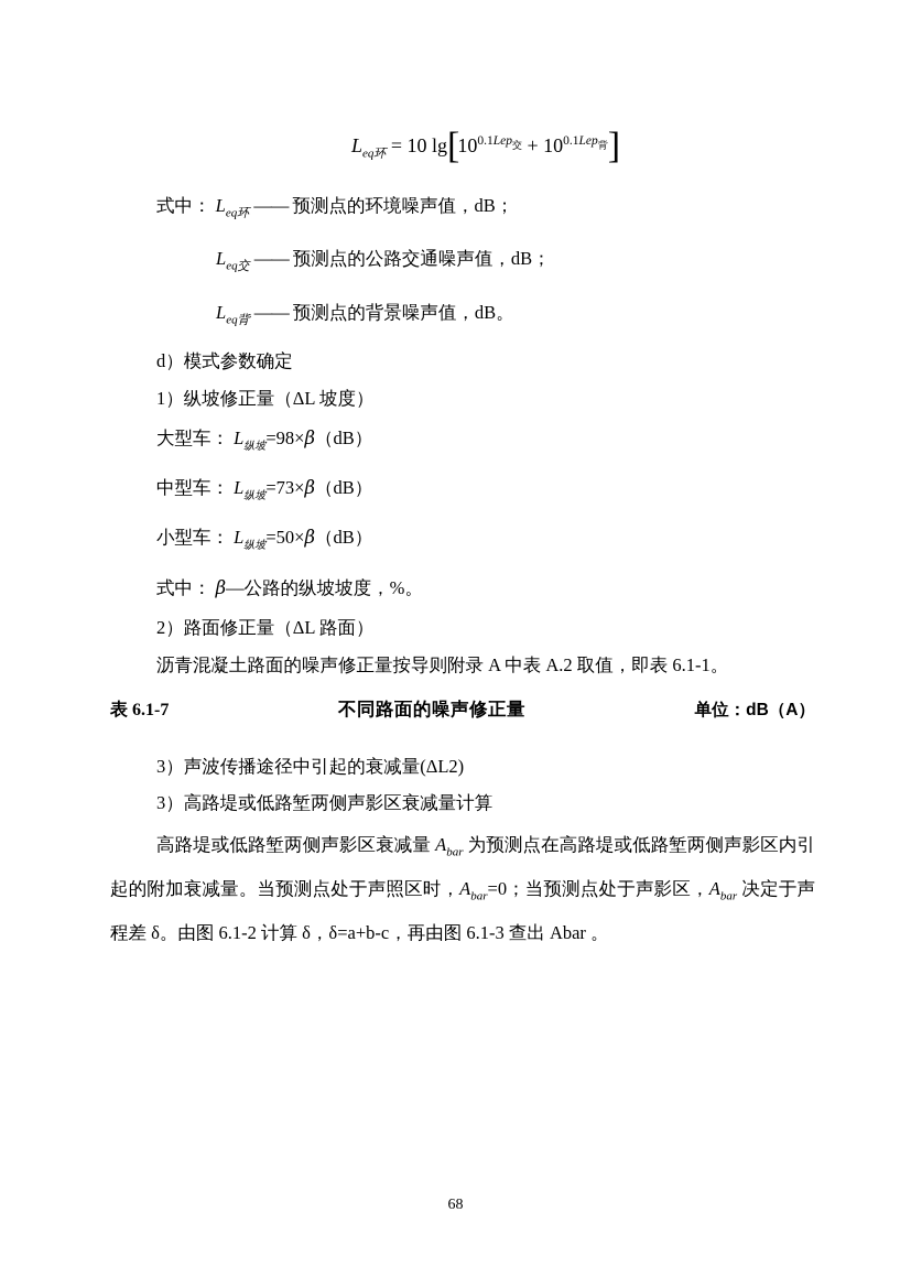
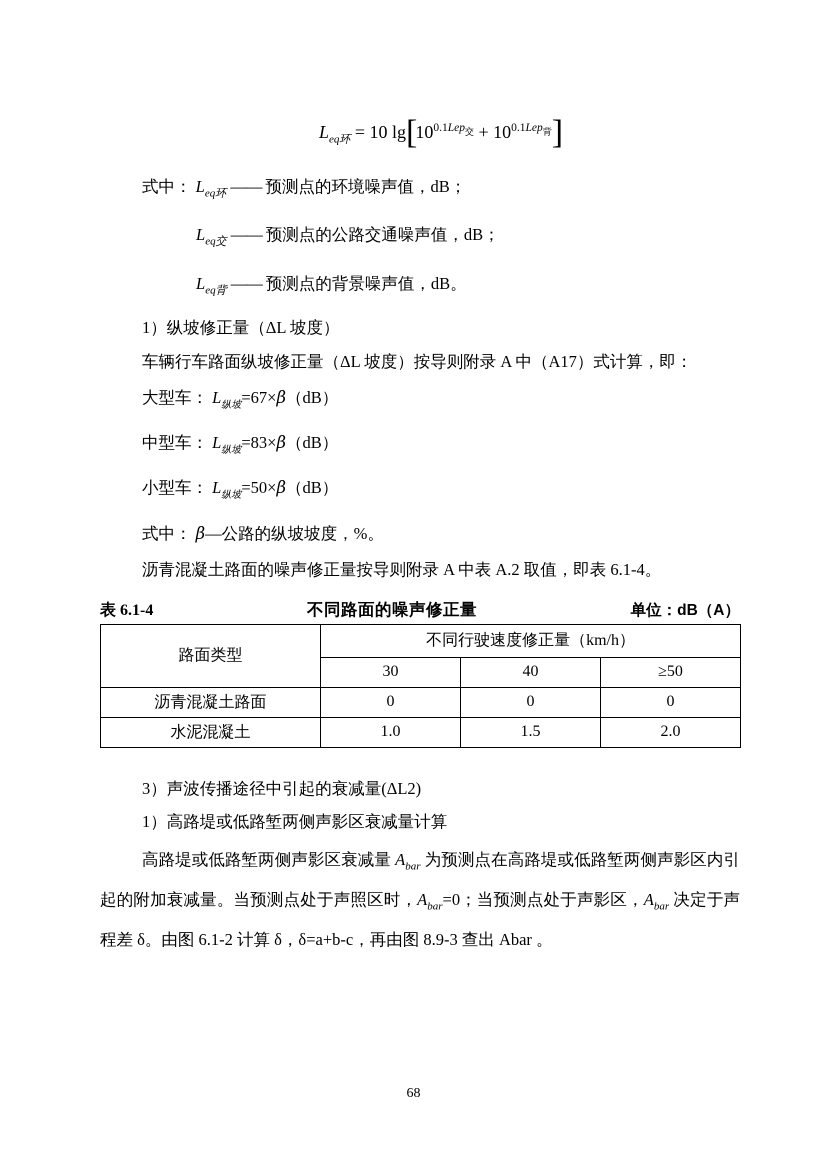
  Leq环 = 10 lg[100.1Lep交 + 100.1Lep背]
  式中： Leq环 —— 预测点的环境噪声值，dB；
  Leq交 —— 预测点的公路交通噪声值，dB；
  Leq背 —— 预测点的背景噪声值，dB。
- d）模式参数确定
  1）纵坡修正量（ΔL 坡度）
+ 车辆行车路面纵坡修正量（ΔL 坡度）按导则附录 A 中（A17）式计算，即：
- 大型车： L纵坡=98×β（dB）
+ 大型车： L纵坡=67×β（dB）
- 中型车： L纵坡=73×β（dB）
+ 中型车： L纵坡=83×β（dB）
  小型车： L纵坡=50×β（dB）
  式中： β—公路的纵坡坡度，%。
- 2）路面修正量（ΔL 路面）
- 沥青混凝土路面的噪声修正量按导则附录 A 中表 A.2 取值，即表 6.1-1。
+ 沥青混凝土路面的噪声修正量按导则附录 A 中表 A.2 取值，即表 6.1-4。
- 表 6.1-7
+ 表 6.1-4
  不同路面的噪声修正量
  单位：dB（A）
+ 路面类型	不同行驶速度修正量（km/h）
+ 30	40	≥50
+ 沥青混凝土路面	0	0	0
+ 水泥混凝土	1.0	1.5	2.0
  3）声波传播途径中引起的衰减量(ΔL2)
- 3）高路堤或低路堑两侧声影区衰减量计算
+ 1）高路堤或低路堑两侧声影区衰减量计算
- 高路堤或低路堑两侧声影区衰减量 Abar 为预测点在高路堤或低路堑两侧声影区内引起的附加衰减量。当预测点处于声照区时，Abar=0；当预测点处于声影区，Abar 决定于声程差 δ。由图 6.1-2 计算 δ，δ=a+b-c，再由图 6.1-3 查出 Abar 。
+ 高路堤或低路堑两侧声影区衰减量 Abar 为预测点在高路堤或低路堑两侧声影区内引起的附加衰减量。当预测点处于声照区时，Abar=0；当预测点处于声影区，Abar 决定于声程差 δ。由图 6.1-2 计算 δ，δ=a+b-c，再由图 8.9-3 查出 Abar 。
  68
